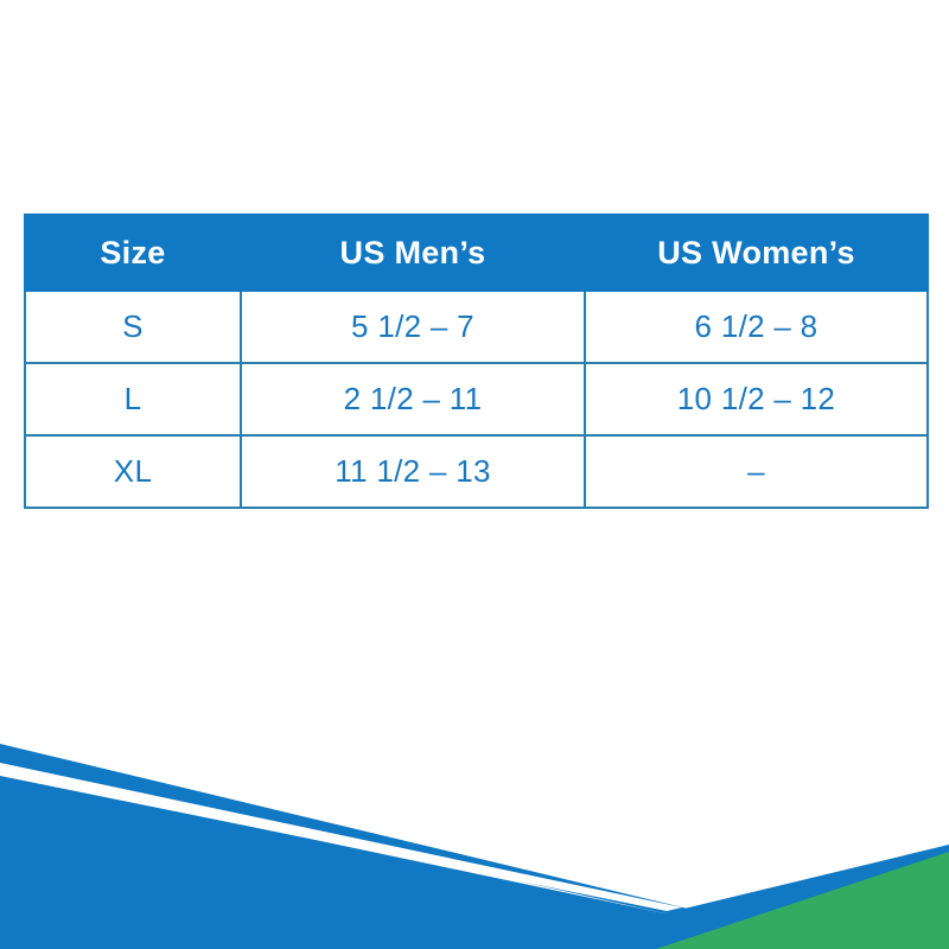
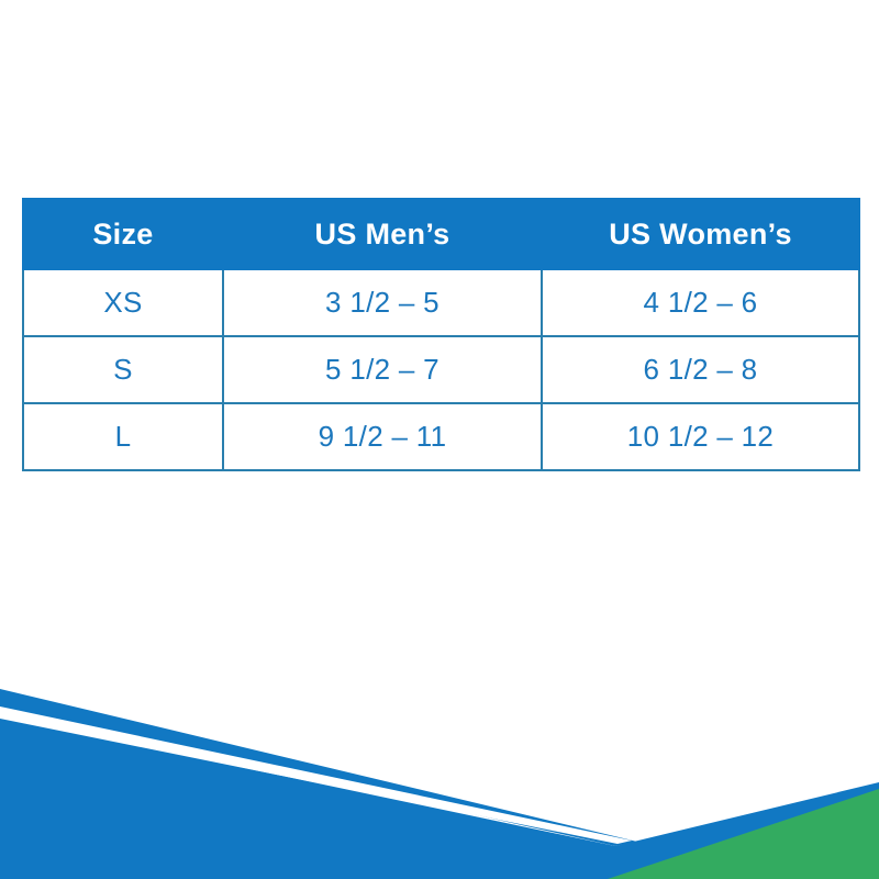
  Size	US Men’s	US Women’s
+ XS	3 1/2 – 5	4 1/2 – 6
  S	5 1/2 – 7	6 1/2 – 8
- L	2 1/2 – 11	10 1/2 – 12
+ L	9 1/2 – 11	10 1/2 – 12
- XL	11 1/2 – 13	–
